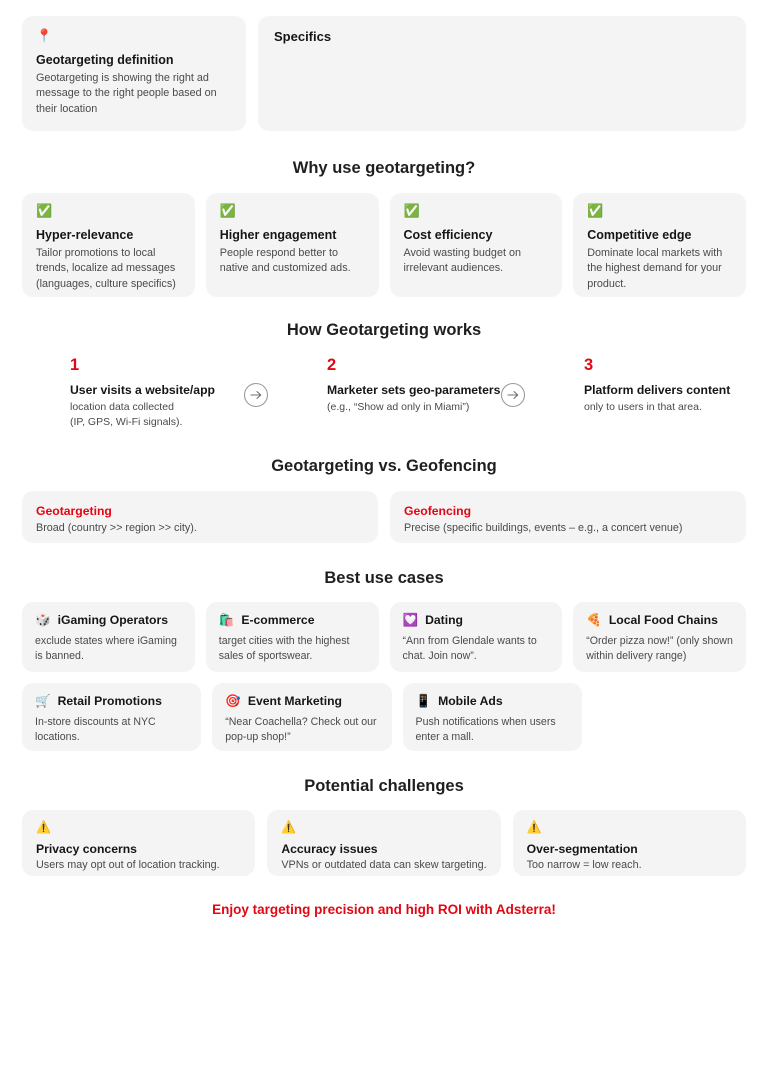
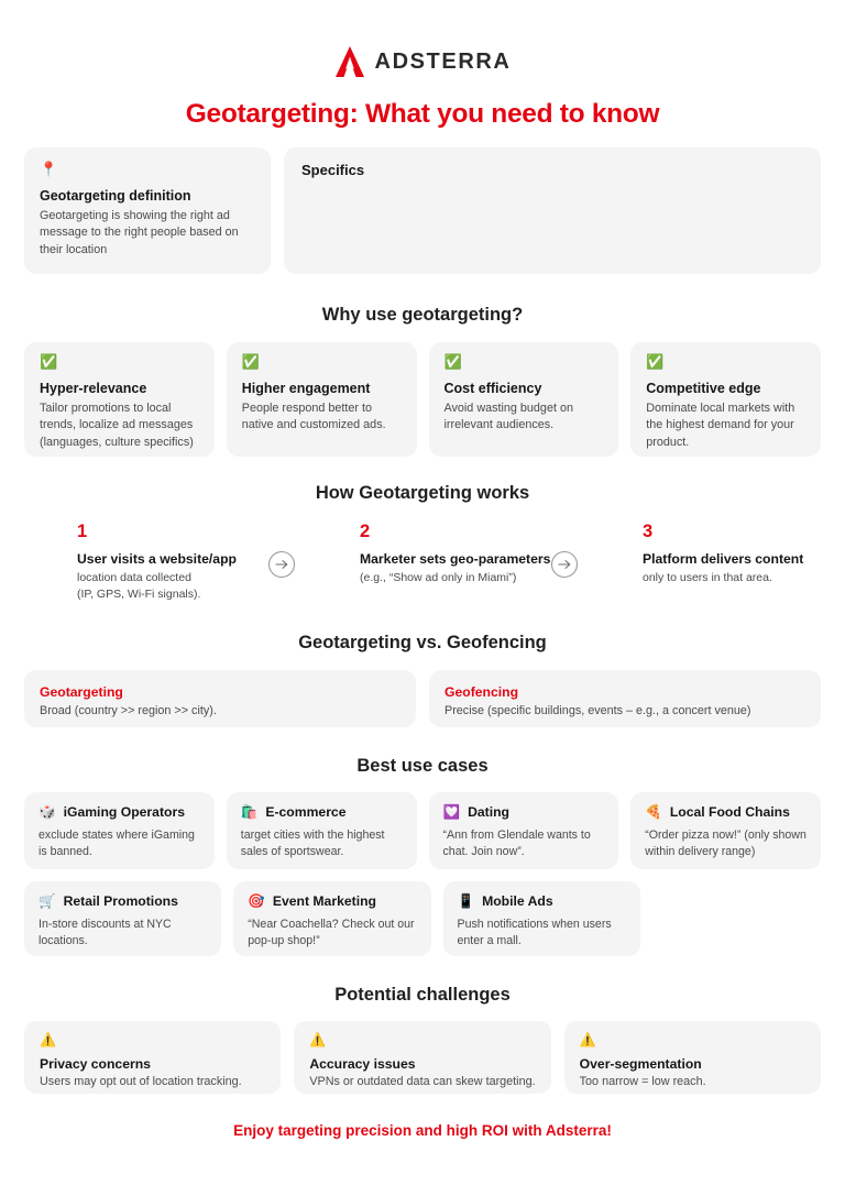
+ ADSTERRA
+ Geotargeting: What you need to know
  📍
  Geotargeting definition
  Geotargeting is showing the right ad message to the right people based on their location
  Specifics
  Why use geotargeting?
  ✅
  Hyper-relevance
  Tailor promotions to local trends, localize ad messages (languages, culture specifics)
  ✅
  Higher engagement
  People respond better to native and customized ads.
  ✅
  Cost efficiency
  Avoid wasting budget on irrelevant audiences.
  ✅
  Competitive edge
  Dominate local markets with the highest demand for your product.
  How Geotargeting works
  1
  User visits a website/app
  location data collected
  (IP, GPS, Wi-Fi signals).
  2
  Marketer sets geo-paramete
  (e.g., “Show ad only in Miami”)
  3
  Platform delivers content
  only to users in that area.
  Geotargeting vs. Geofencing
  Geotargeting
  Broad (country >> region >> city).
  Geofencing
  Precise (specific buildings, events – e.g., a concert venue)
  Best use cases
  🎲
  iGaming Operators
  exclude states where iGaming is banned.
  🛍️
  E-commerce
  target cities with the highest sales of sportswear.
  💟
  Dating
  “Ann from Glendale wants to chat. Join now”.
  🍕
  Local Food Chains
  “Order pizza now!” (only shown within delivery range)
  🛒
  Retail Promotions
  In-store discounts at NYC locations.
  🎯
  Event Marketing
  “Near Coachella? Check out our pop-up shop!”
  📱
  Mobile Ads
  Push notifications when users enter a mall.
  Potential challenges
  ⚠️
  Privacy concerns
  Users may opt out of location tracking.
  ⚠️
  Accuracy issues
  VPNs or outdated data can skew targeting.
  ⚠️
  Over-segmentation
  Too narrow = low reach.
  Enjoy targeting precision and high ROI with Adsterra!
